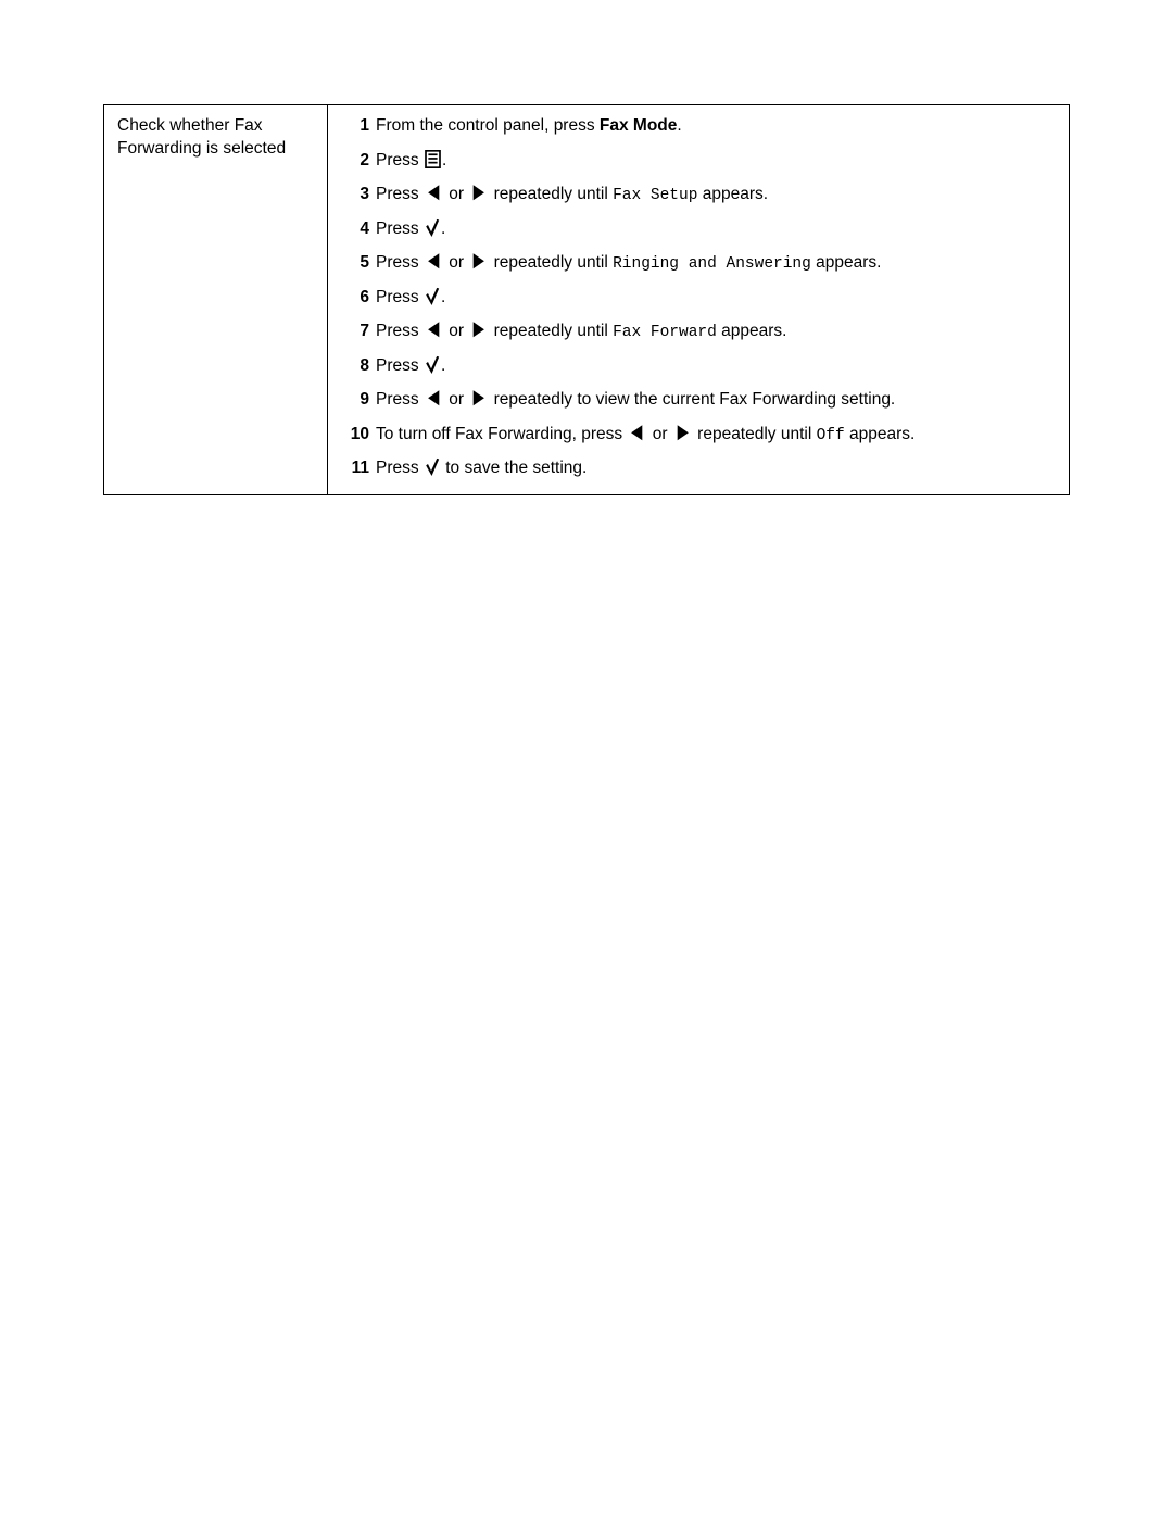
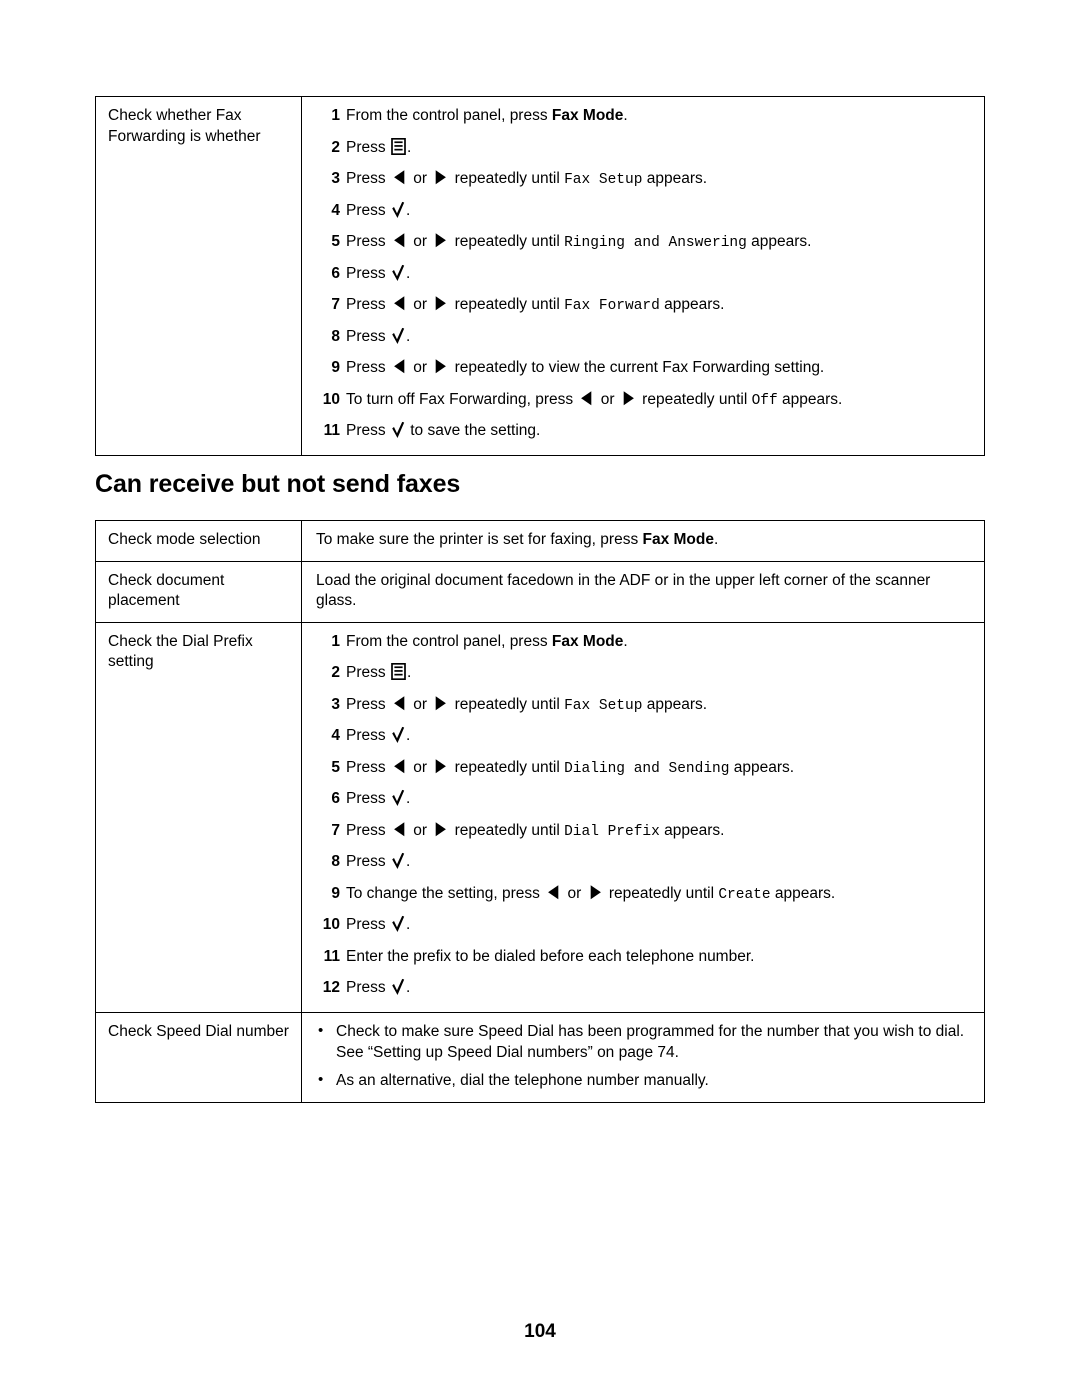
- Check whether Fax Forwarding is selected	1 From the control panel, press Fax Mode.2 Press .3 Press or repeatedly until Fax Setup appears.4 Press .5 Press or repeatedly until Ringing and Answering appears.6 Press .7 Press or repeatedly until Fax Forward appears.8 Press .9 Press or repeatedly to view the current Fax Forwarding setting.10 To turn off Fax Forwarding, press or repeatedly until Off appears.11 Press to save the setting.
+ Check whether Fax Forwarding is whether	1 From the control panel, press Fax Mode.2 Press .3 Press or repeatedly until Fax Setup appears.4 Press .5 Press or repeatedly until Ringing and Answering appears.6 Press .7 Press or repeatedly until Fax Forward appears.8 Press .9 Press or repeatedly to view the current Fax Forwarding setting.10 To turn off Fax Forwarding, press or repeatedly until Off appears.11 Press to save the setting.
+ Can receive but not send faxes
+ Check mode selection	To make sure the printer is set for faxing, press Fax Mode.
+ Check document placement	Load the original document facedown in the ADF or in the upper left corner of the scanner glass.
+ Check the Dial Prefix setting	1 From the control panel, press Fax Mode.2 Press .3 Press or repeatedly until Fax Setup appears.4 Press .5 Press or repeatedly until Dialing and Sending appears.6 Press .7 Press or repeatedly until Dial Prefix appears.8 Press .9 To change the setting, press or repeatedly until Create appears.10 Press .11 Enter the prefix to be dialed before each telephone number.12 Press .
+ Check Speed Dial number	• Check to make sure Speed Dial has been programmed for the number that you wish to dial. See “Setting up Speed Dial numbers” on page 74.• As an alternative, dial the telephone number manually.
+ 104
